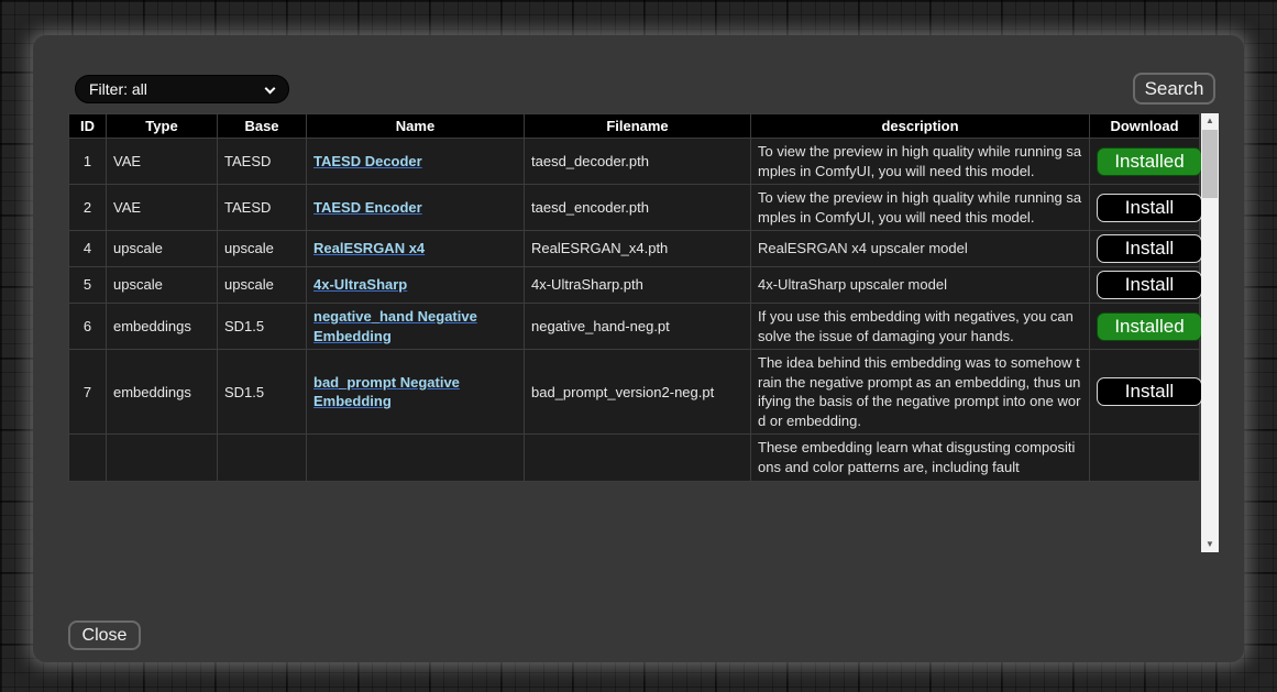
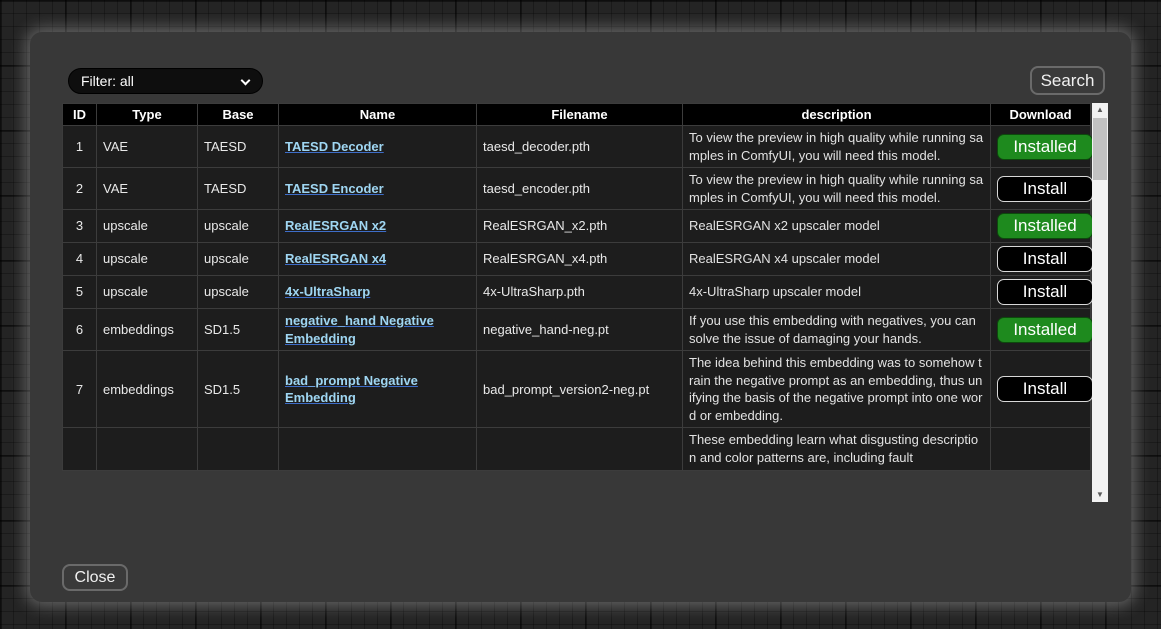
  Filter: all
  Search
  ID	Type	Base	Name	Filename	description	Download
  1	VAE	TAESD	TAESD Decoder	taesd_decoder.pth	To view the preview in high quality while running samples in ComfyUI, you will need this model.	Installed
  2	VAE	TAESD	TAESD Encoder	taesd_encoder.pth	To view the preview in high quality while running samples in ComfyUI, you will need this model.	Install
+ 3	upscale	upscale	RealESRGAN x2	RealESRGAN_x2.pth	RealESRGAN x2 upscaler model	Installed
  4	upscale	upscale	RealESRGAN x4	RealESRGAN_x4.pth	RealESRGAN x4 upscaler model	Install
  5	upscale	upscale	4x-UltraSharp	4x-UltraSharp.pth	4x-UltraSharp upscaler model	Install
  6	embeddings	SD1.5	negative_hand Negative Embedding	negative_hand-neg.pt	If you use this embedding with negatives, you can solve the issue of damaging your hands.	Installed
  7	embeddings	SD1.5	bad_prompt Negative Embedding	bad_prompt_version2-neg.pt	The idea behind this embedding was to somehow train the negative prompt as an embedding, thus unifying the basis of the negative prompt into one word or embedding.	Install
- 					These embedding learn what disgusting compositions and color patterns are, including fault
+ 					These embedding learn what disgusting description and color patterns are, including fault
  ▲
  ▼
  Close
